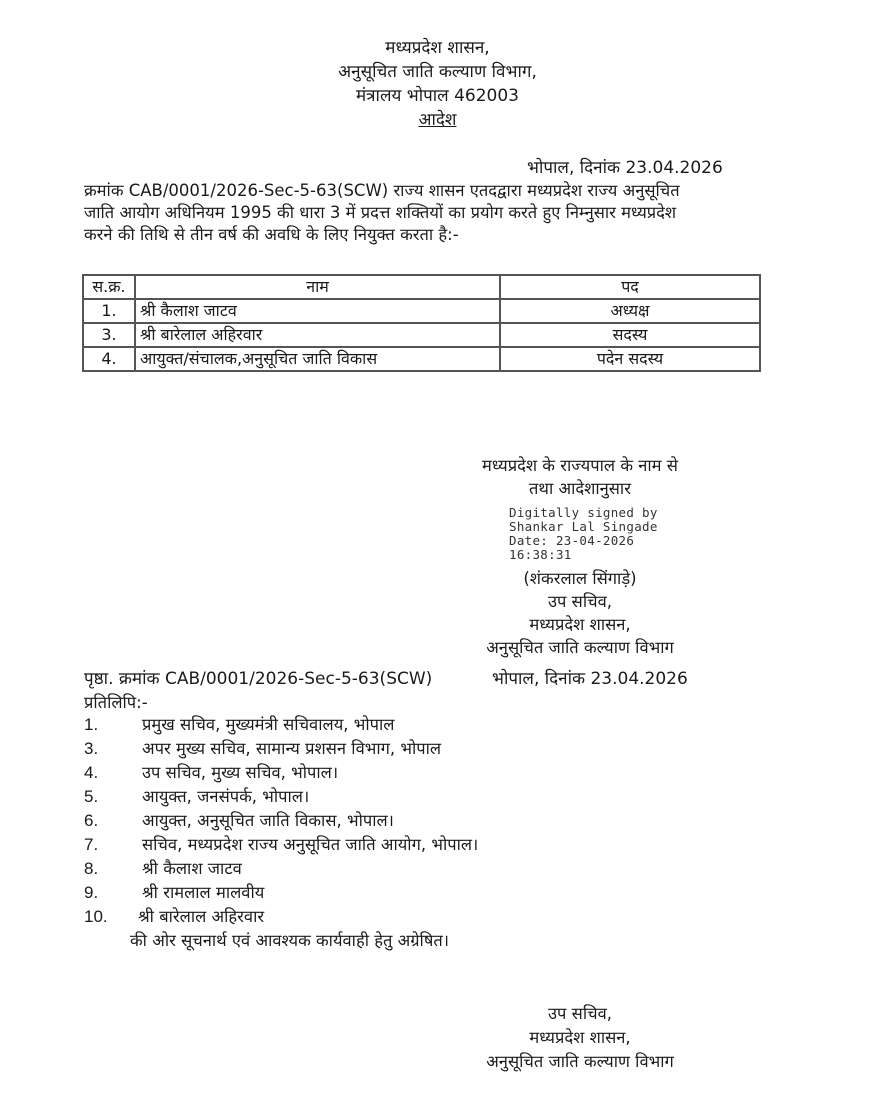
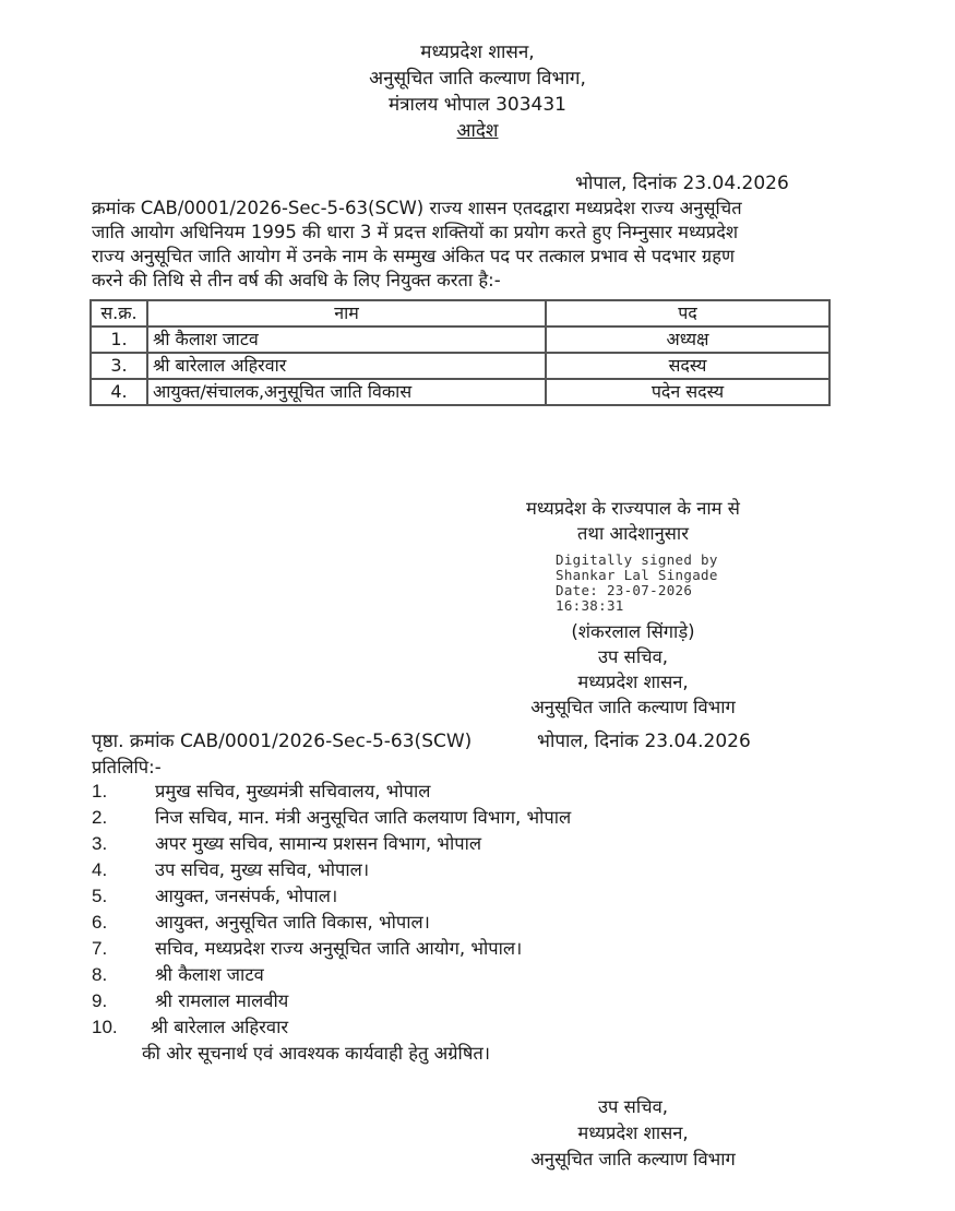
  मध्यप्रदेश शासन,
  अनुसूचित जाति कल्याण विभाग,
- मंत्रालय भोपाल 462003
+ मंत्रालय भोपाल 303431
  आदेश
  भोपाल, दिनांक 23.04.2026
  क्रमांक CAB/0001/2026-Sec-5-63(SCW) राज्य शासन एतदद्वारा मध्यप्रदेश राज्य अनुसूचित
  जाति आयोग अधिनियम 1995 की धारा 3 में प्रदत्त शक्तियों का प्रयोग करते हुए निम्नुसार मध्यप्रदेश
+ राज्य अनुसूचित जाति आयोग में उनके नाम के सम्मुख अंकित पद पर तत्काल प्रभाव से पदभार ग्रहण
  करने की तिथि से तीन वर्ष की अवधि के लिए नियुक्त करता है:-
  स.क्र.	नाम	पद
  1.	श्री कैलाश जाटव	अध्यक्ष
  3.	श्री बारेलाल अहिरवार	सदस्य
  4.	आयुक्त/संचालक,अनुसूचित जाति विकास	पदेन सदस्य
  मध्यप्रदेश के राज्यपाल के नाम से
  तथा आदेशानुसार
  Digitally signed by
  Shankar Lal Singade
- Date: 23-04-2026
+ Date: 23-07-2026
  16:38:31
  (शंकरलाल सिंगाड़े)
  उप सचिव,
  मध्यप्रदेश शासन,
  अनुसूचित जाति कल्याण विभाग
  पृष्ठा. क्रमांक CAB/0001/2026-Sec-5-63(SCW)
  भोपाल, दिनांक 23.04.2026
  प्रतिलिपि:-
  1. प्रमुख सचिव, मुख्यमंत्री सचिवालय, भोपाल
+ 2. निज सचिव, मान. मंत्री अनुसूचित जाति कलयाण विभाग, भोपाल
  3. अपर मुख्य सचिव, सामान्य प्रशसन विभाग, भोपाल
  4. उप सचिव, मुख्य सचिव, भोपाल।
  5. आयुक्त, जनसंपर्क, भोपाल।
  6. आयुक्त, अनुसूचित जाति विकास, भोपाल।
  7. सचिव, मध्यप्रदेश राज्य अनुसूचित जाति आयोग, भोपाल।
  8. श्री कैलाश जाटव
  9. श्री रामलाल मालवीय
  10. श्री बारेलाल अहिरवार
  की ओर सूचनार्थ एवं आवश्यक कार्यवाही हेतु अग्रेषित।
  उप सचिव,
  मध्यप्रदेश शासन,
  अनुसूचित जाति कल्याण विभाग
